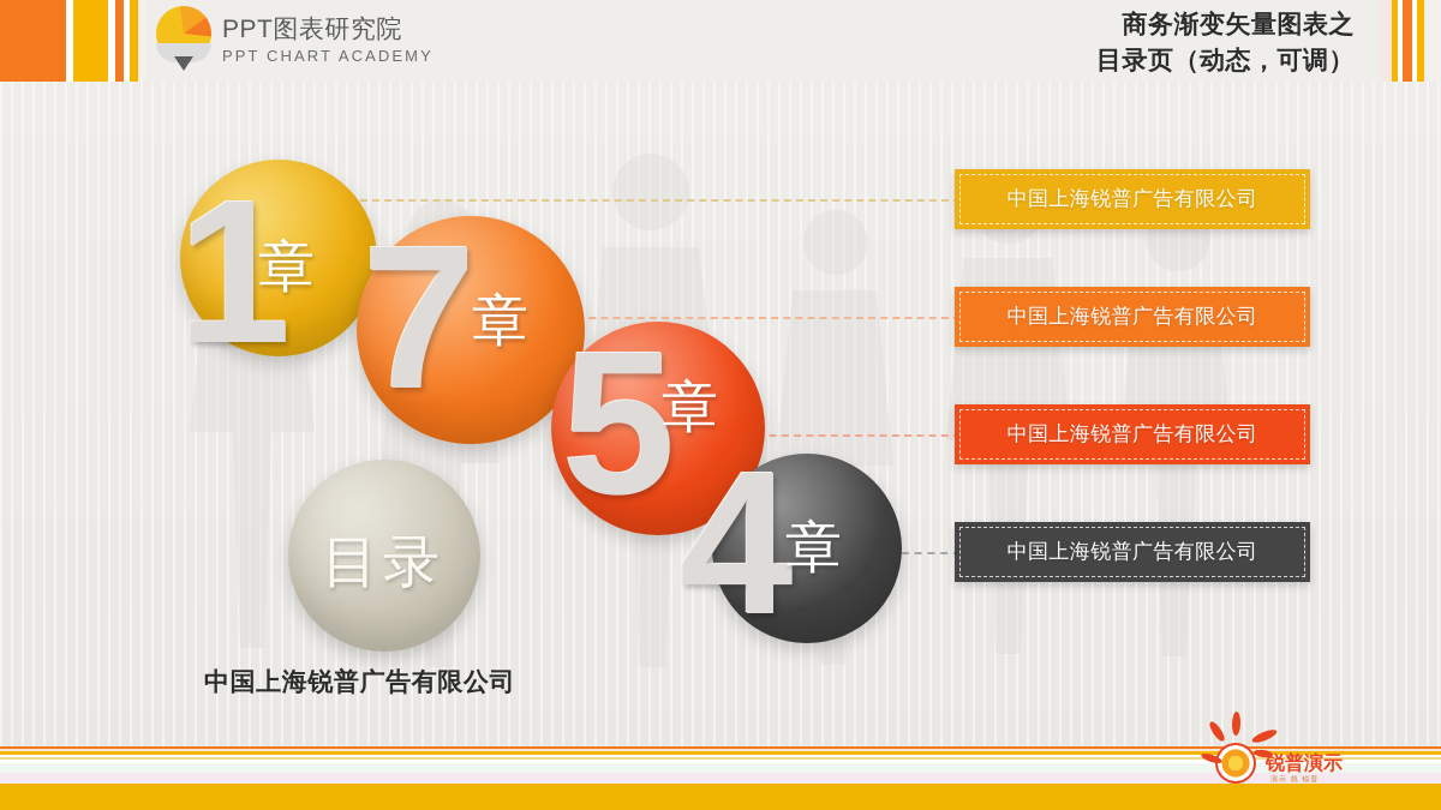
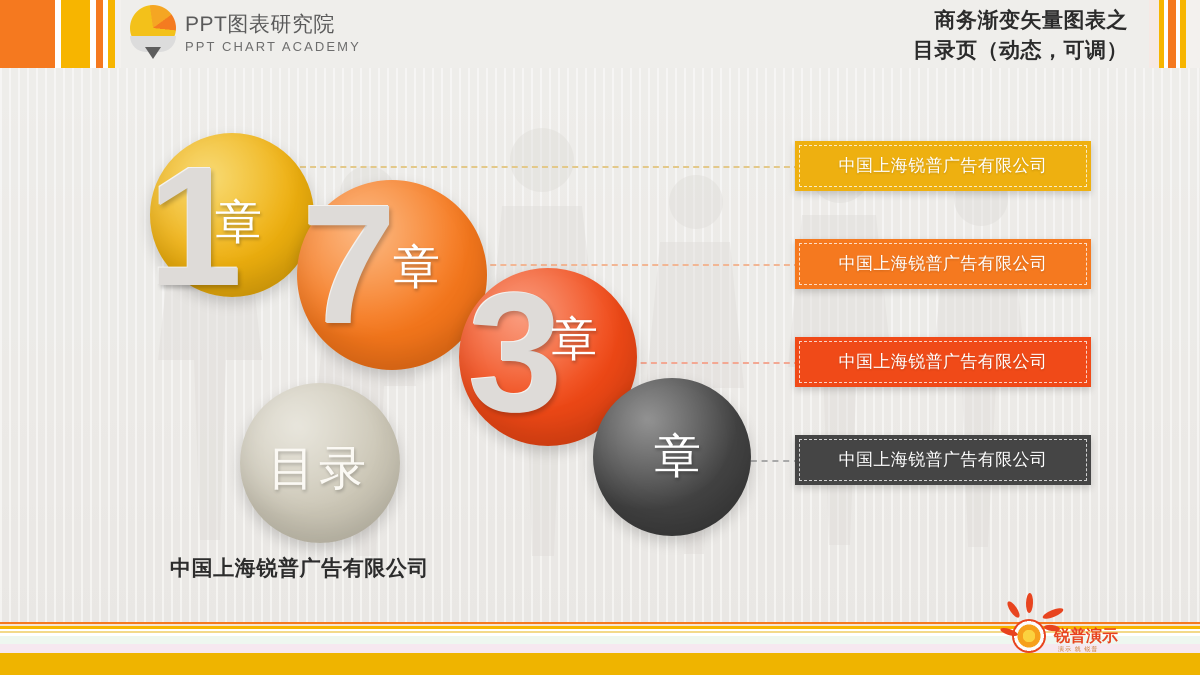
  PPT图表研究院
  PPT CHART ACADEMY
  商务渐变矢量图表之
  目录页（动态，可调）
  1
  章
  7
  章
- 5
+ 3
  章
- 4
  章
  目录
  中国上海锐普广告有限公司
  中国上海锐普广告有限公司
  中国上海锐普广告有限公司
  中国上海锐普广告有限公司
  中国上海锐普广告有限公司
  锐普演示
